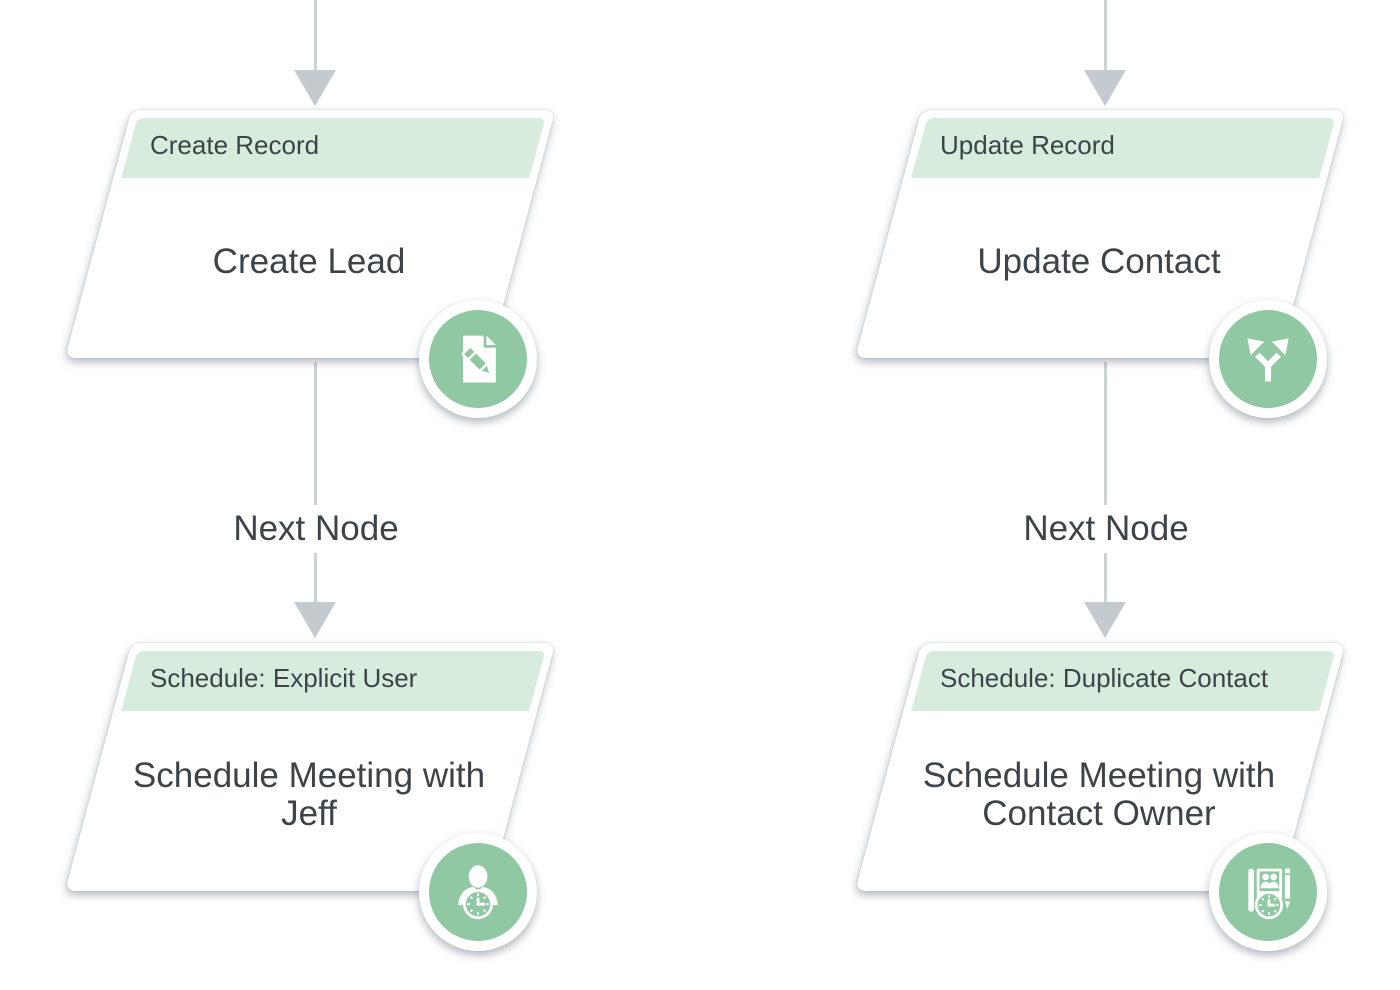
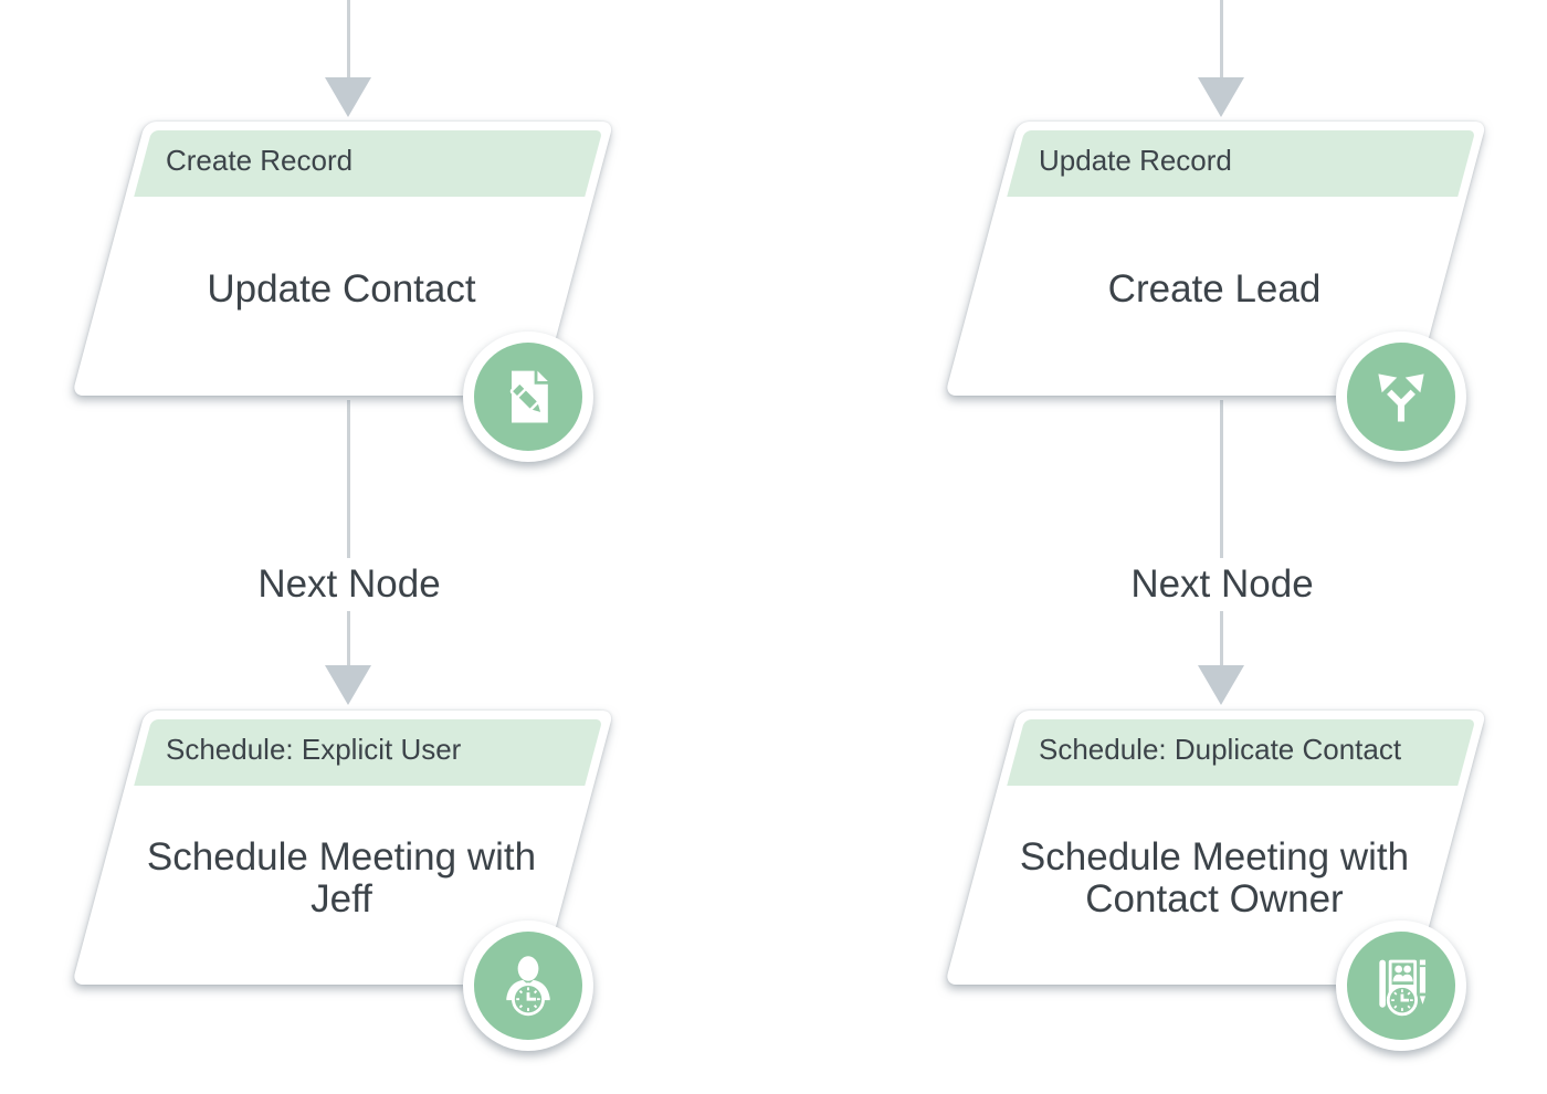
  Next Node
  Next Node
  Create Record
- Create Lead
+ Update Contact
  Update Record
- Update Contact
+ Create Lead
  Schedule: Explicit User
  Schedule Meeting with Jeff
  Schedule: Duplicate Contact
  Schedule Meeting with Contact Owner
